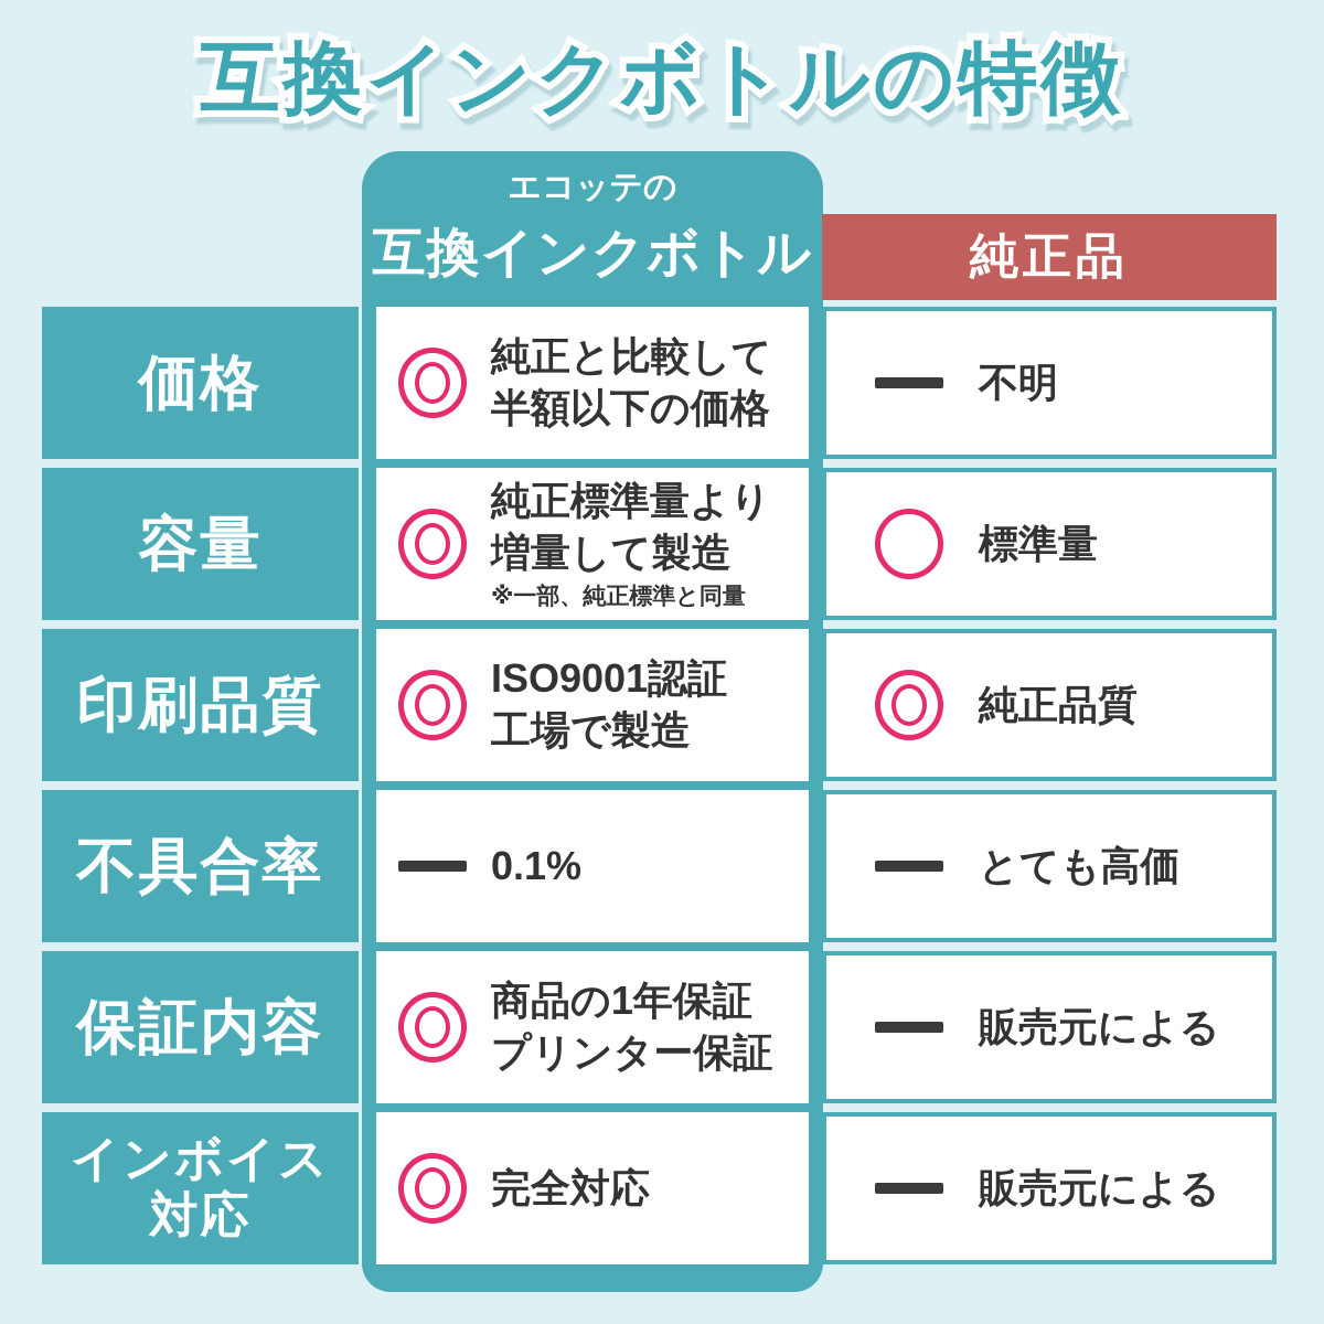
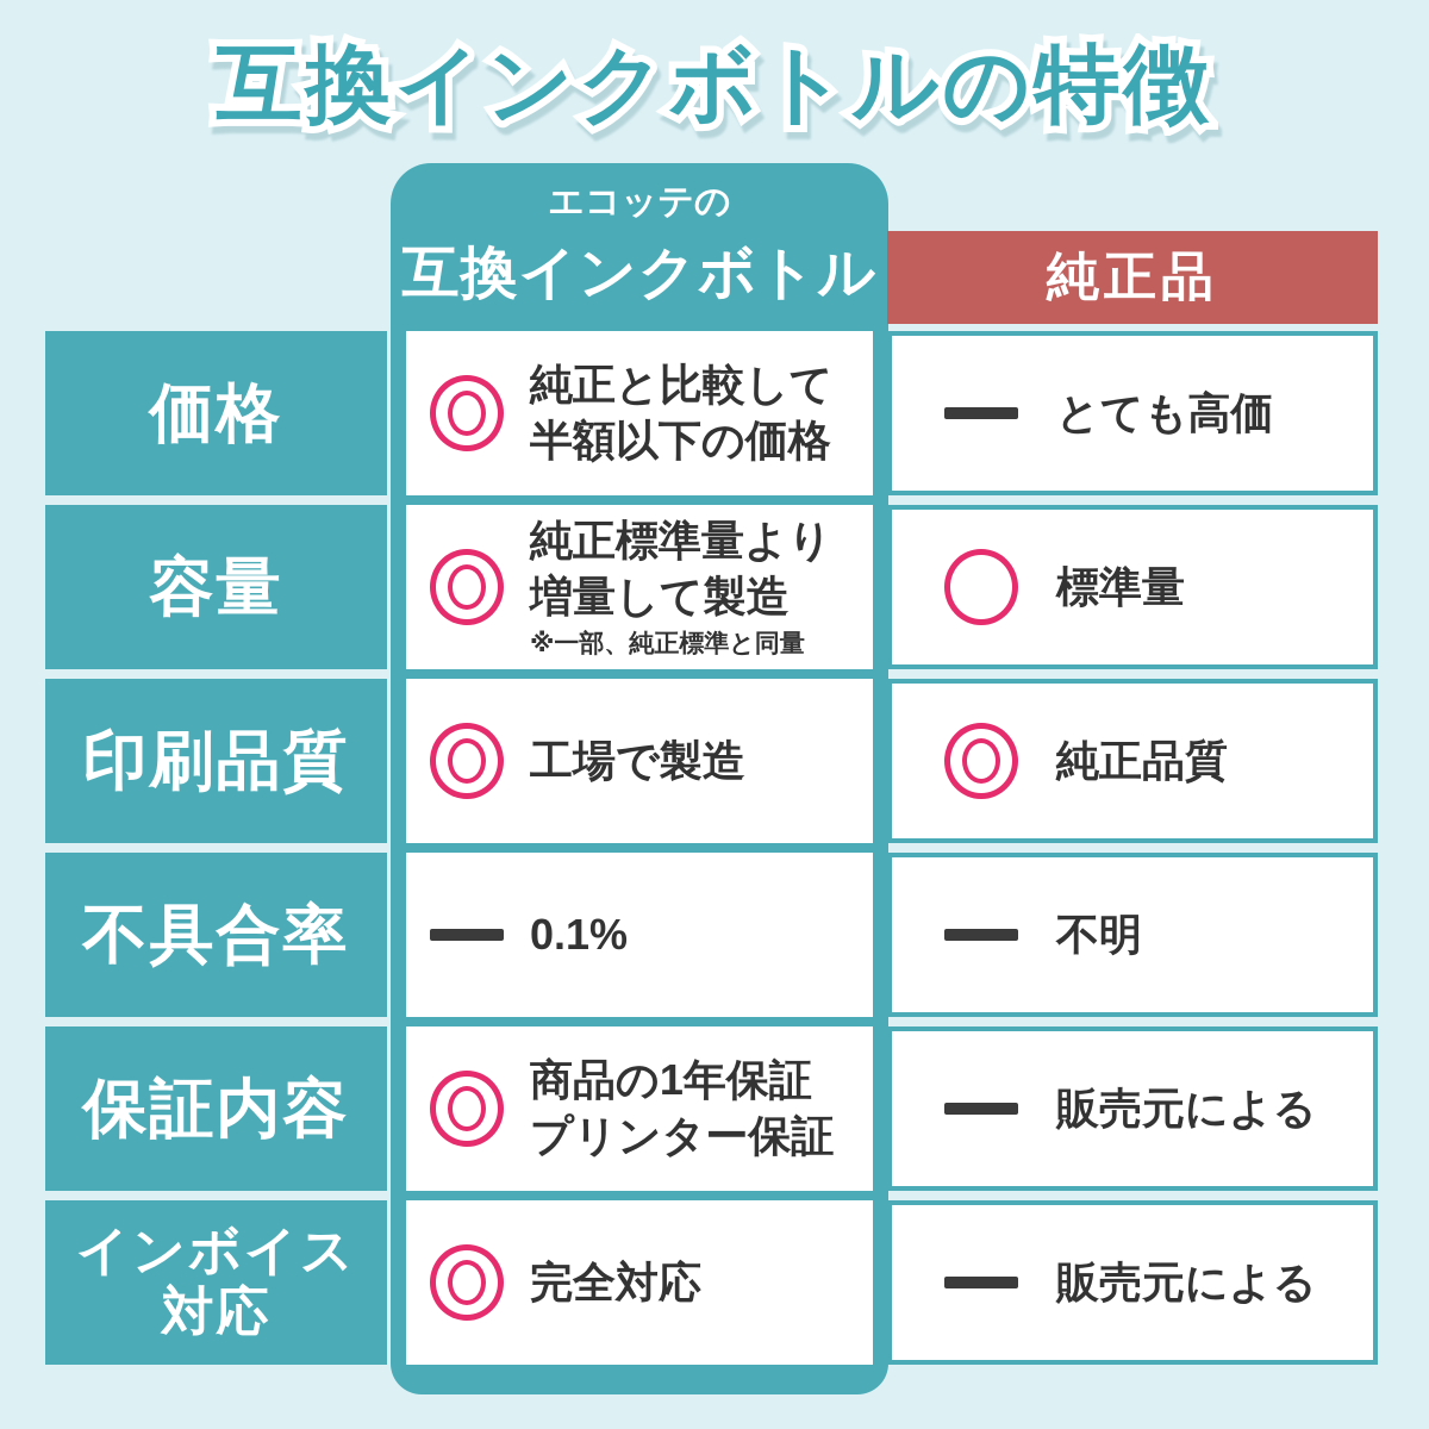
  互換インクボトルの特徴
  エコッテの
  互換インクボトル
  純正品
  価格
  純正と比較して
  半額以下の価格
- 不明
+ とても高価
  容量
  純正標準量より
  増量して製造
  ※一部、純正標準と同量
  標準量
  印刷品質
- ISO9001認証
  工場で製造
  純正品質
  不具合率
  0.1%
- とても高価
+ 不明
  保証内容
  商品の1年保証
  プリンター保証
  販売元による
  インボイス
  対応
  完全対応
  販売元による
